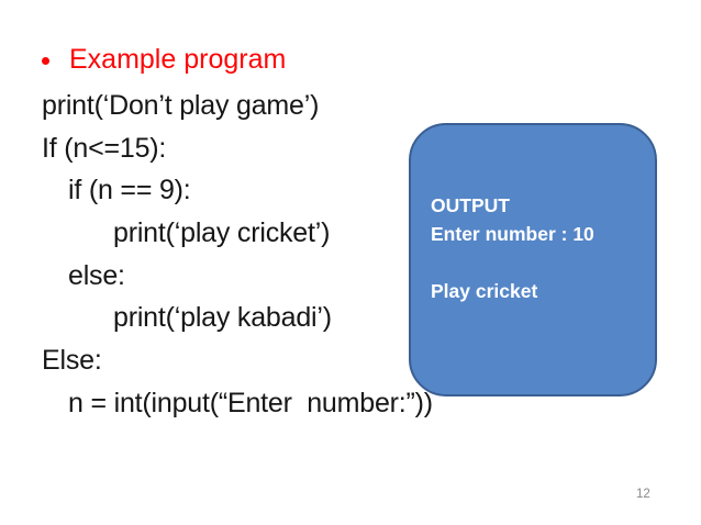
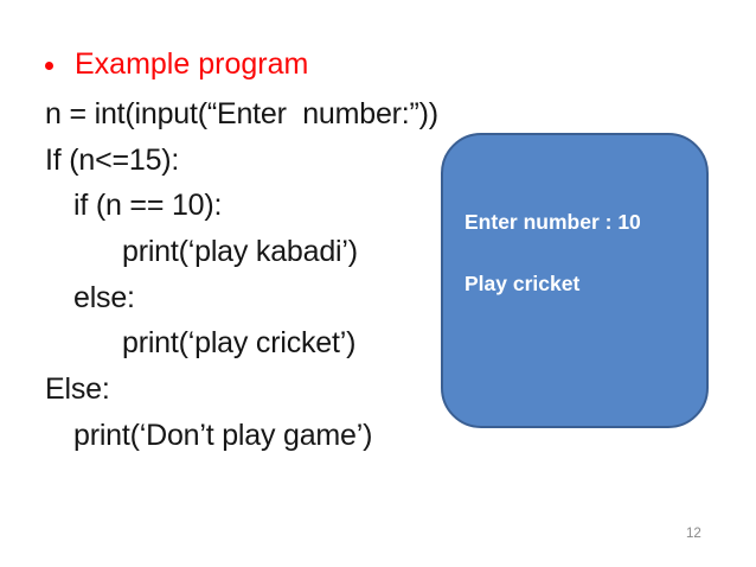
  Example program
- print(‘Don’t play game’)
+ n = int(input(“Enter number:”))
  If (n<=15):
- if (n == 9):
+ if (n == 10):
- print(‘play cricket’)
+ print(‘play kabadi’)
  else:
- print(‘play kabadi’)
+ print(‘play cricket’)
  Else:
- n = int(input(“Enter number:”))
+ print(‘Don’t play game’)
- OUTPUT
  Enter number : 10
  Play cricket
  12
